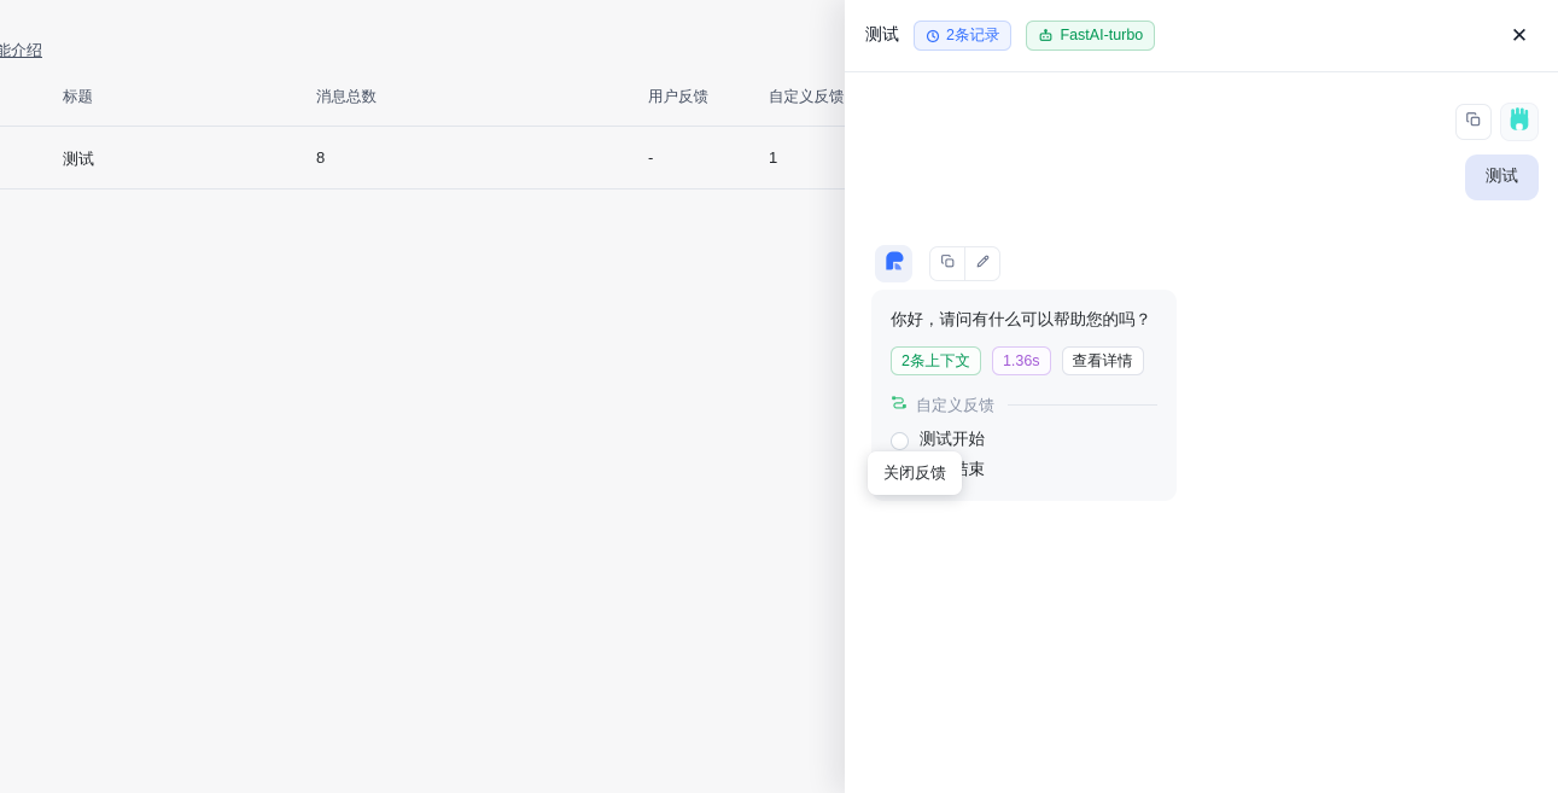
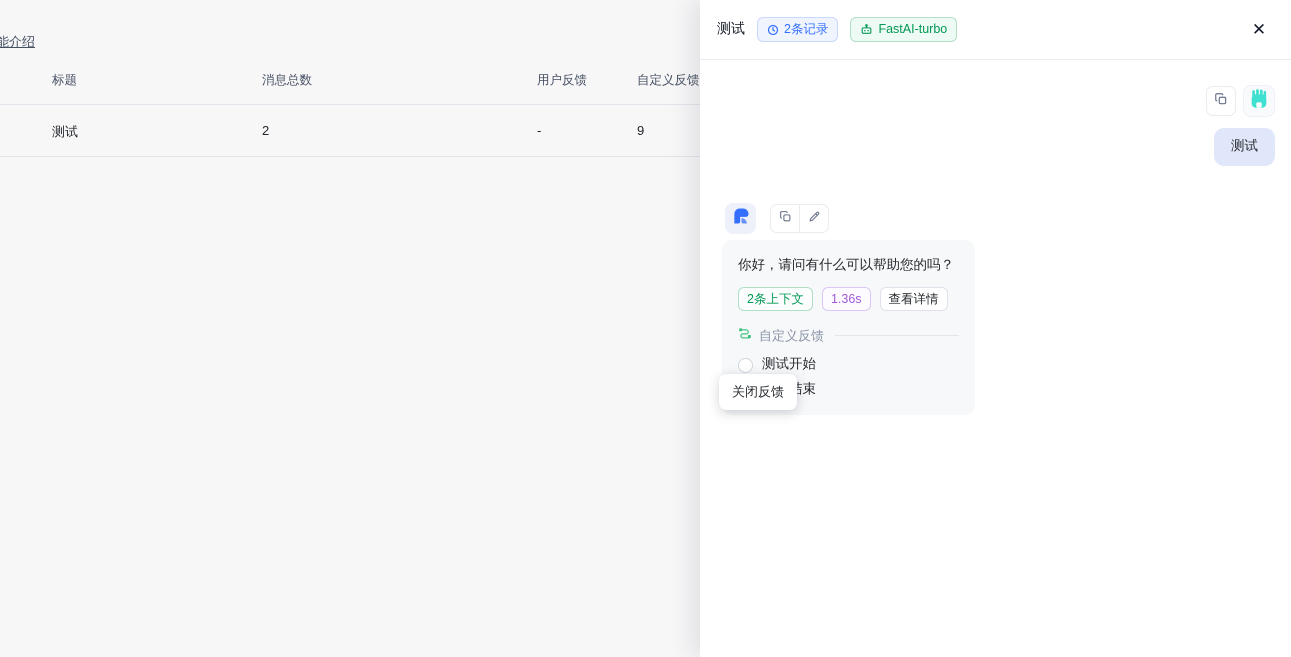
  能介绍
  标题
  消息总数
  用户反馈
  自定义反馈
  测试
- 8
+ 2
  -
- 1
+ 9
  测试
  2条记录
  FastAI-turbo
  ✕
  测试
  你好，请问有什么可以帮助您的吗？
  2条上下文
  1.36s
  查看详情
  自定义反馈
  测试开始
  关闭反馈
